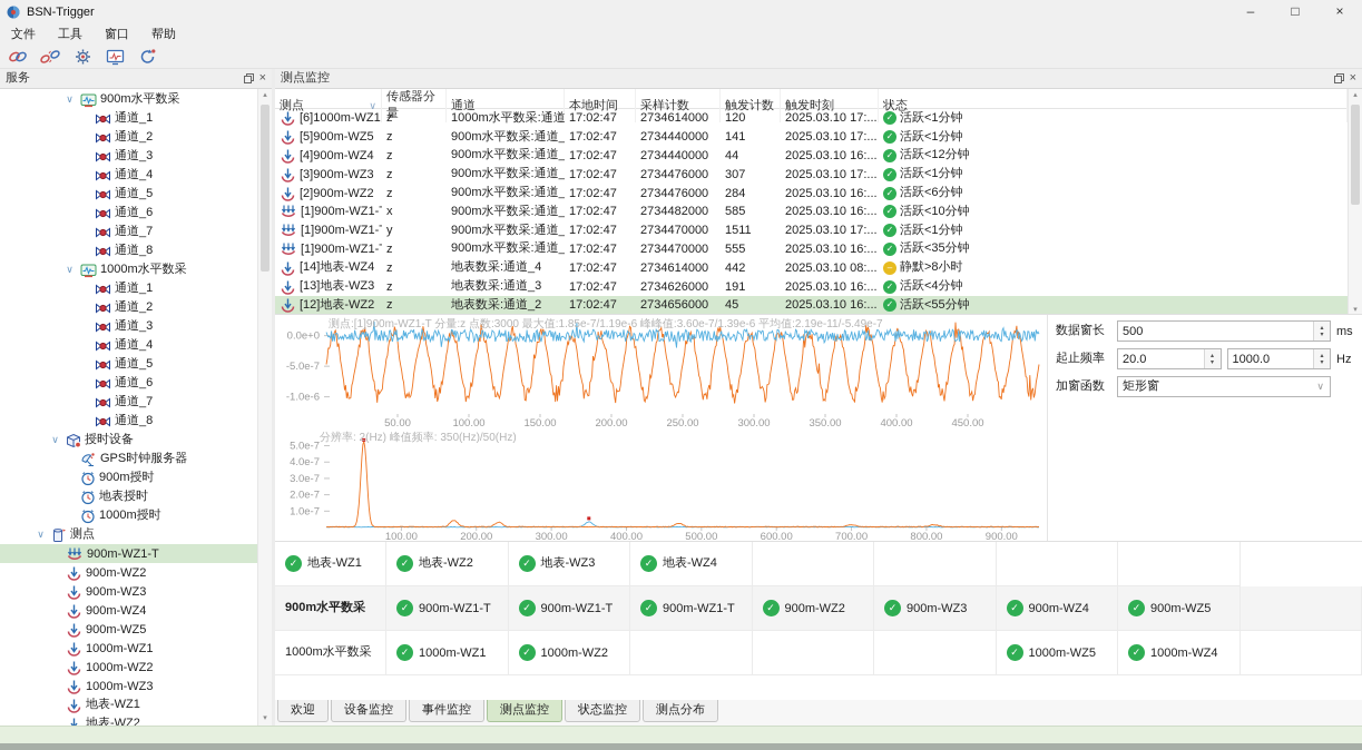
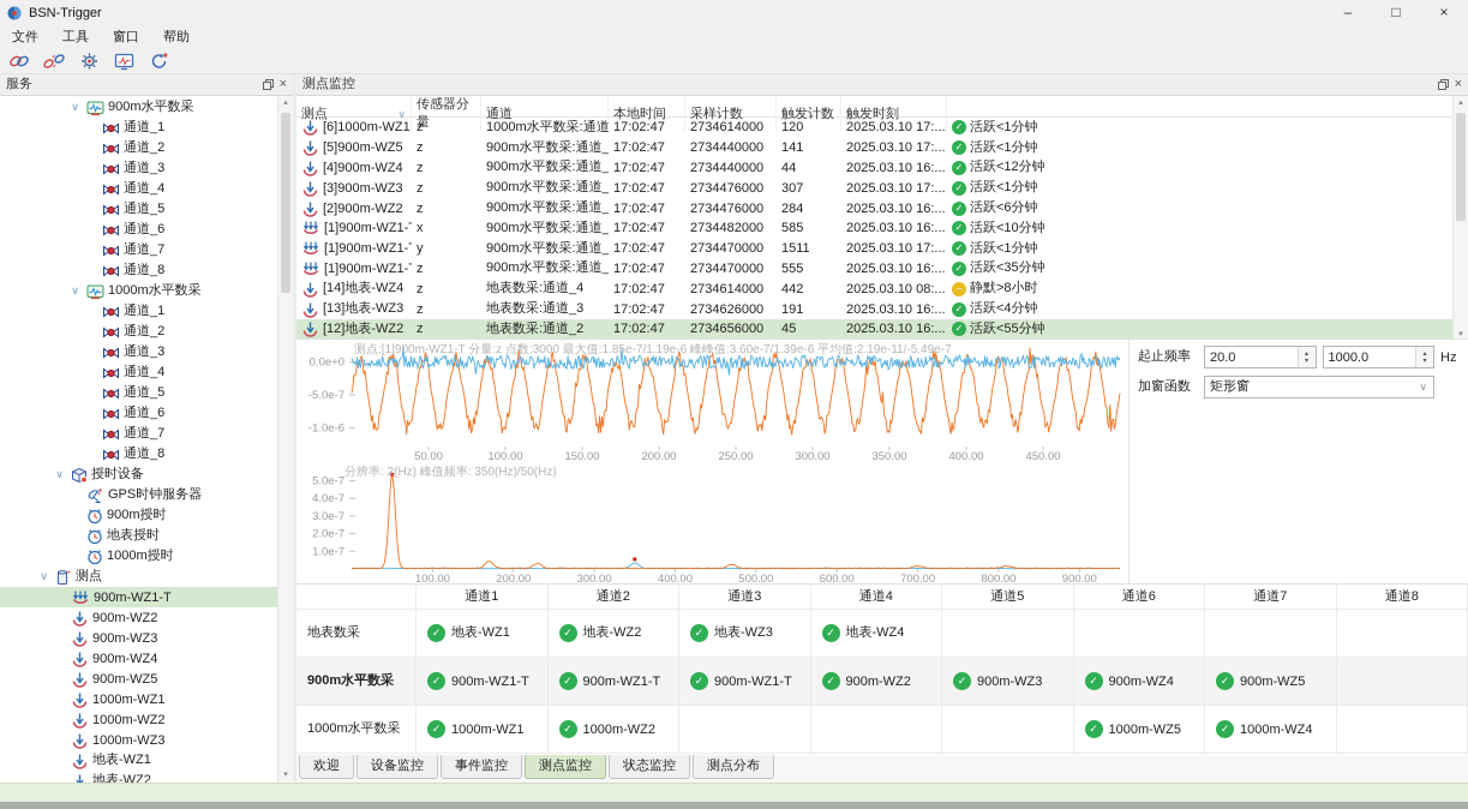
  BSN-Trigger
  –
  □
  ×
  文件
  工具
  窗口
  帮助
  服务
  ×
  ∨
  900m水平数采
  通道_1
  通道_2
  通道_3
  通道_4
  通道_5
  通道_6
  通道_7
  通道_8
  ∨
  1000m水平数采
  通道_1
  通道_2
  通道_3
  通道_4
  通道_5
  通道_6
  通道_7
  通道_8
  ∨
  授时设备
  GPS时钟服务器
  900m授时
  地表授时
  1000m授时
  ∨
  测点
  900m-WZ1-T
  900m-WZ2
  900m-WZ3
  900m-WZ4
  900m-WZ5
  1000m-WZ1
  1000m-WZ2
  1000m-WZ3
  地表-WZ1
  地表-WZ2
  测点监控
  ×
  测点
  ∨
  传感器分量
  通道
  本地时间
  采样计数
  触发计数
  触发时刻
- 状态
  [6]1000m-WZ1
  z
  1000m水平数采:通道
  17:02:47
  2734614000
  120
  2025.03.10 17:...
  ✓
  活跃<1分钟
  [5]900m-WZ5
  z
  900m水平数采:通道_
  17:02:47
  2734440000
  141
  2025.03.10 17:...
  ✓
  活跃<1分钟
  [4]900m-WZ4
  z
  900m水平数采:通道_
  17:02:47
  2734440000
  44
  2025.03.10 16:...
  ✓
  活跃<12分钟
  [3]900m-WZ3
  z
  900m水平数采:通道_
  17:02:47
  2734476000
  307
  2025.03.10 17:...
  ✓
  活跃<1分钟
  [2]900m-WZ2
  z
  900m水平数采:通道_
  17:02:47
  2734476000
  284
  2025.03.10 16:...
  ✓
  活跃<6分钟
  [1]900m-WZ1-
  x
  900m水平数采:通道_
  17:02:47
  2734482000
  585
  2025.03.10 16:...
  ✓
  活跃<10分钟
  [1]900m-WZ1-
  y
  900m水平数采:通道_
  17:02:47
  2734470000
  1511
  2025.03.10 17:...
  ✓
  活跃<1分钟
  [1]900m-WZ1-
  z
  900m水平数采:通道_
  17:02:47
  2734470000
  555
  2025.03.10 16:...
  ✓
  活跃<35分钟
  [14]地表-WZ4
  z
  地表数采:通道_4
  17:02:47
  2734614000
  442
  2025.03.10 08:...
  –
  静默>8小时
  [13]地表-WZ3
  z
  地表数采:通道_3
  17:02:47
  2734626000
  191
  2025.03.10 16:...
  ✓
  活跃<4分钟
  [12]地表-WZ2
  z
  地表数采:通道_2
  17:02:47
  2734656000
  45
  2025.03.10 16:...
  ✓
  活跃<55分钟
  测点:[1]900m-WZ1-T 分量:z 点数:3000 最大值:1.85e-7/1.19e-6 峰峰值:3.60e-7/1.39e-6 平均值:2.19e-11/-5.49e-7
  50.00
  100.00
  150.00
  200.00
  250.00
  300.00
  350.00
  400.00
  450.00
  0.0e+0
  -5.0e-7
  -1.0e-6
  分辨率: 2(Hz) 峰值频率: 350(Hz)/50(Hz)
  100.00
  200.00
  300.00
  400.00
  500.00
  600.00
  700.00
  800.00
  900.00
  5.0e-7
  4.0e-7
  3.0e-7
  2.0e-7
  1.0e-7
- 数据窗长
- 500
- ms
  起止频率
  20.0
  1000.0
  Hz
  加窗函数
  矩形窗
  ∨
+ 通道1
+ 通道2
+ 通道3
+ 通道4
+ 通道5
+ 通道6
+ 通道7
+ 通道8
+ 地表数采
  ✓
  地表-WZ1
  ✓
  地表-WZ2
  ✓
  地表-WZ3
  ✓
  地表-WZ4
  900m水平数采
  ✓
  900m-WZ1-T
  ✓
  900m-WZ1-T
  ✓
  900m-WZ1-T
  ✓
  900m-WZ2
  ✓
  900m-WZ3
  ✓
  900m-WZ4
  ✓
  900m-WZ5
  1000m水平数采
  ✓
  1000m-WZ1
  ✓
  1000m-WZ2
  ✓
  1000m-WZ5
  ✓
  1000m-WZ4
  欢迎
  设备监控
  事件监控
  测点监控
  状态监控
  测点分布
